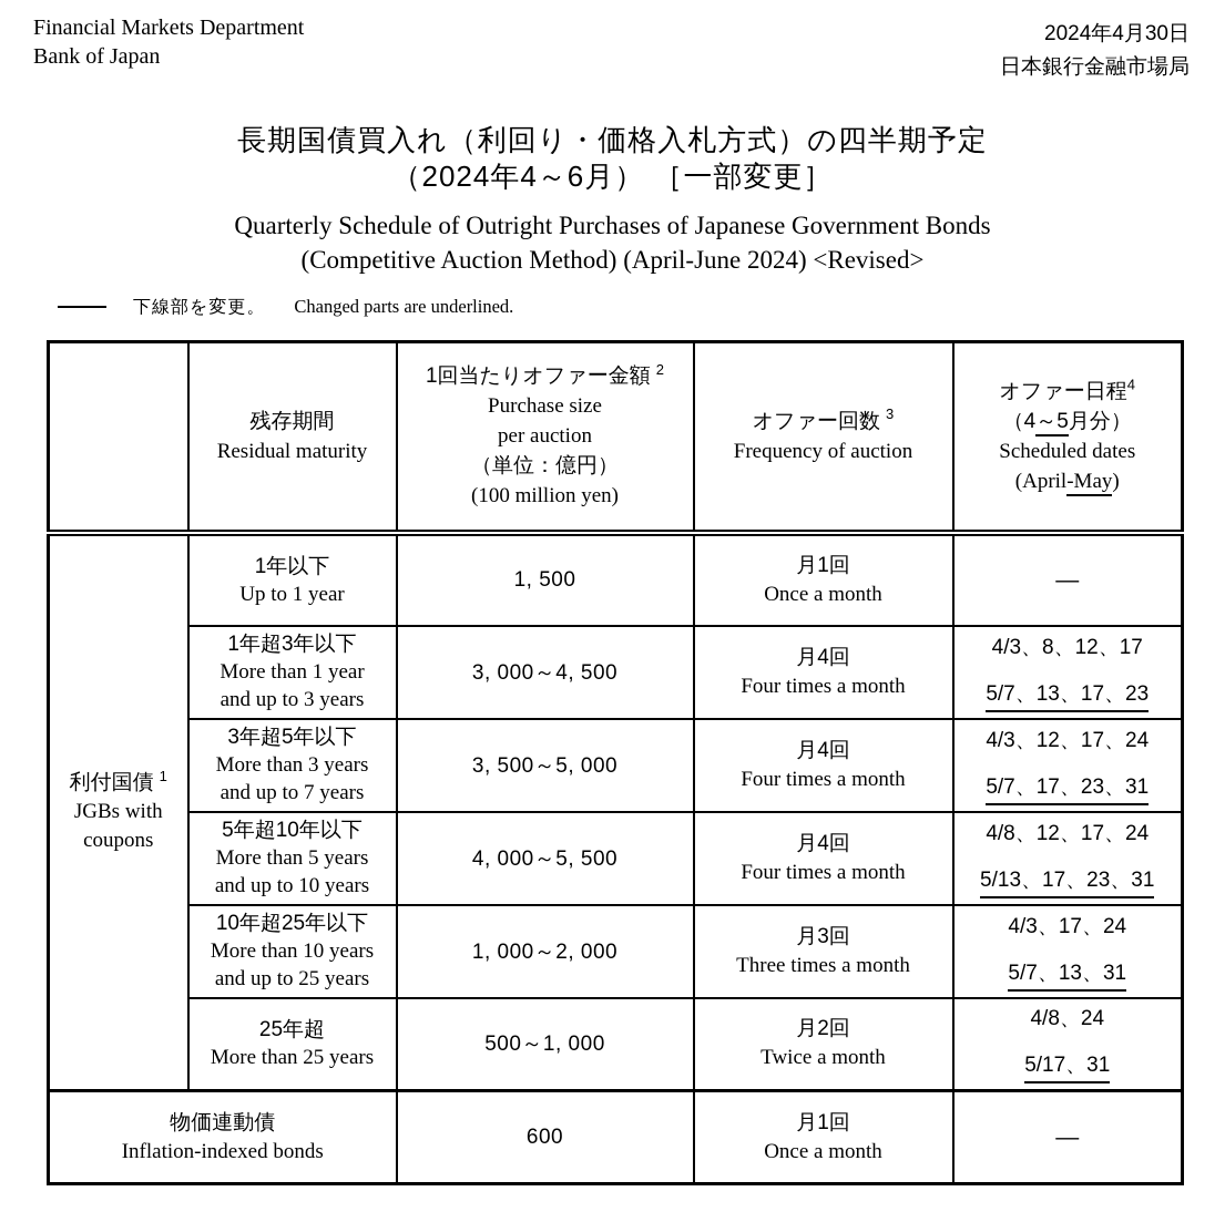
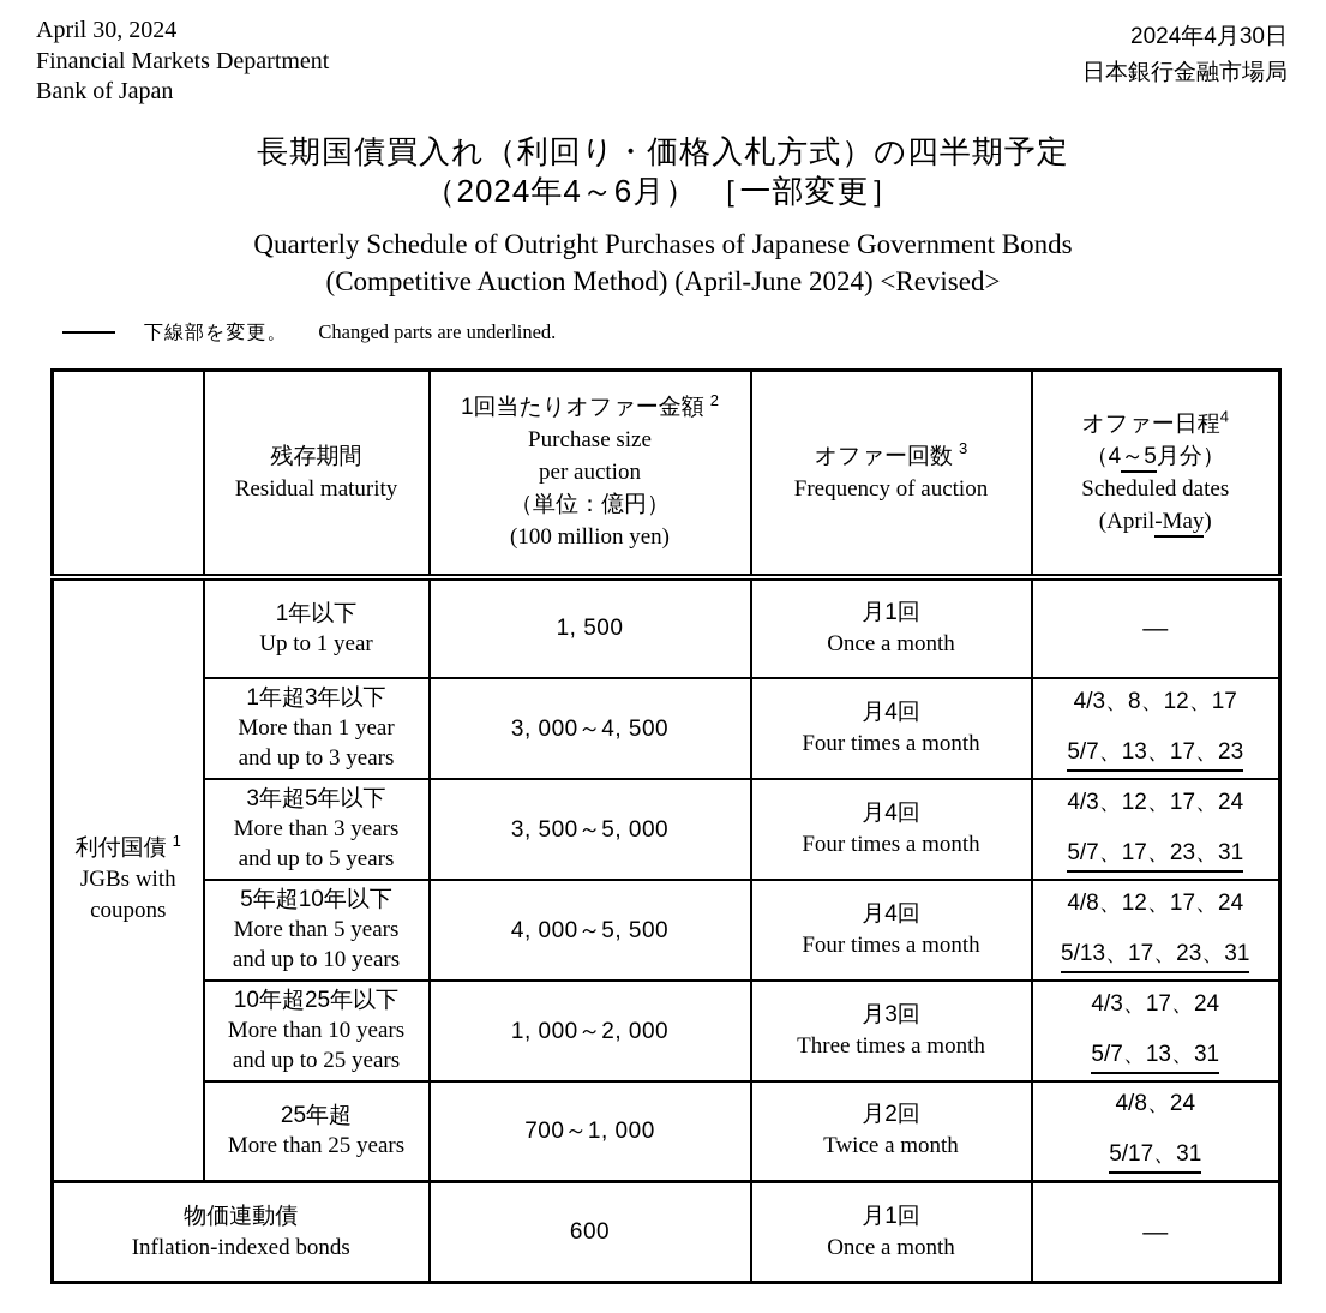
+ April 30, 2024
  Financial Markets Department
  Bank of Japan
  2024年4月30日
  日本銀行金融市場局
  長期国債買入れ（利回り・価格入札方式）の四半期予定
  （2024年4～6月） ［一部変更］
  Quarterly Schedule of Outright Purchases of Japanese Government Bonds
  (Competitive Auction Method) (April-June 2024) <Revised>
  下線部を変更。
  Changed parts are underlined.
  	残存期間 Residual maturity	1回当たりオファー金額 2 Purchase size per auction （単位：億円） (100 million yen)	オファー回数 3 Frequency of auction	オファー日程4 （4～5月分） Scheduled dates (April-May)
  利付国債 1 JGBs with coupons	1年以下 Up to 1 year	1, 500	月1回 Once a month	—
  1年超3年以下 More than 1 year and up to 3 years	3, 000～4, 500	月4回 Four times a month	4/3、8、12、17 5/7、13、17、23
- 3年超5年以下 More than 3 years and up to 7 years	3, 500～5, 000	月4回 Four times a month	4/3、12、17、24 5/7、17、23、31
+ 3年超5年以下 More than 3 years and up to 5 years	3, 500～5, 000	月4回 Four times a month	4/3、12、17、24 5/7、17、23、31
  5年超10年以下 More than 5 years and up to 10 years	4, 000～5, 500	月4回 Four times a month	4/8、12、17、24 5/13、17、23、31
  10年超25年以下 More than 10 years and up to 25 years	1, 000～2, 000	月3回 Three times a month	4/3、17、24 5/7、13、31
- 25年超 More than 25 years	500～1, 000	月2回 Twice a month	4/8、24 5/17、31
+ 25年超 More than 25 years	700～1, 000	月2回 Twice a month	4/8、24 5/17、31
  物価連動債 Inflation-indexed bonds	600	月1回 Once a month	—
